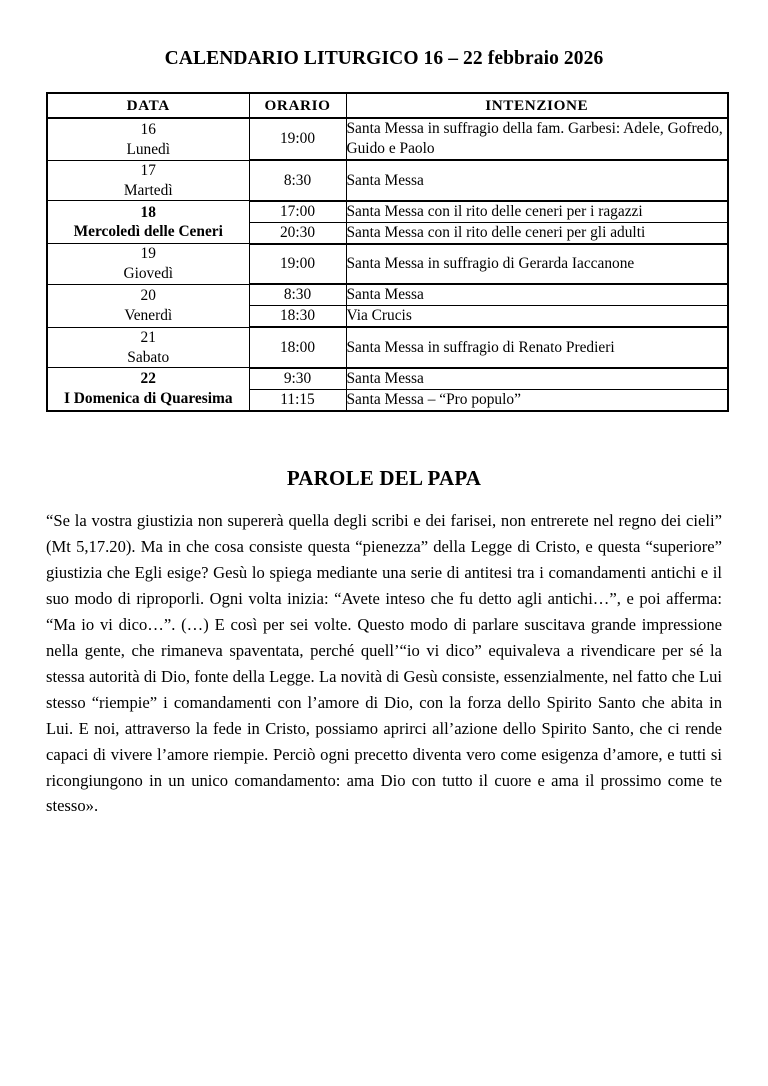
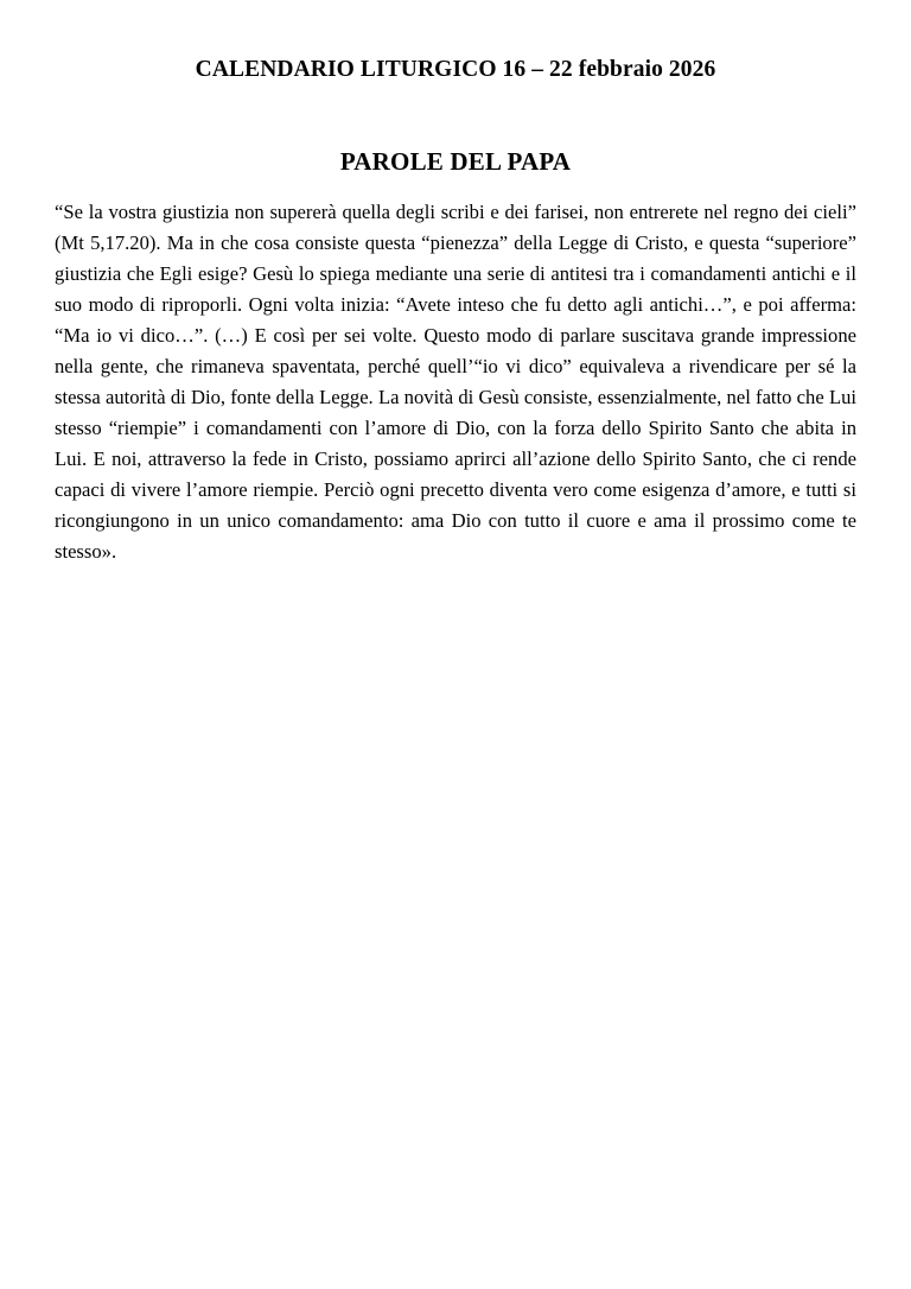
  CALENDARIO LITURGICO 16 – 22 febbraio 2026
- DATA	ORARIO	INTENZIONE
- 16Lunedì	19:00	Santa Messa in suffragio della fam. Garbesi: Adele, Gofredo, Guido e Paolo
- 17Martedì	8:30	Santa Messa
- 18Mercoledì delle Ceneri	17:00	Santa Messa con il rito delle ceneri per i ragazzi
- 20:30	Santa Messa con il rito delle ceneri per gli adulti
- 19Giovedì	19:00	Santa Messa in suffragio di Gerarda Iaccanone
- 20Venerdì	8:30	Santa Messa
- 18:30	Via Crucis
- 21Sabato	18:00	Santa Messa in suffragio di Renato Predieri
- 22I Domenica di Quaresima	9:30	Santa Messa
- 11:15	Santa Messa – “Pro populo”
  PAROLE DEL PAPA
  “Se la vostra giustizia non supererà quella degli scribi e dei farisei, non entrerete nel regno dei cieli” (Mt 5,17.20). Ma in che cosa consiste questa “pienezza” della Legge di Cristo, e questa “superiore” giustizia che Egli esige? Gesù lo spiega mediante una serie di antitesi tra i comandamenti antichi e il suo modo di riproporli. Ogni volta inizia: “Avete inteso che fu detto agli antichi…”, e poi afferma: “Ma io vi dico…”. (…) E così per sei volte. Questo modo di parlare suscitava grande impressione nella gente, che rimaneva spaventata, perché quell’“io vi dico” equivaleva a rivendicare per sé la stessa autorità di Dio, fonte della Legge. La novità di Gesù consiste, essenzialmente, nel fatto che Lui stesso “riempie” i comandamenti con l’amore di Dio, con la forza dello Spirito Santo che abita in Lui. E noi, attraverso la fede in Cristo, possiamo aprirci all’azione dello Spirito Santo, che ci rende capaci di vivere l’amore riempie. Perciò ogni precetto diventa vero come esigenza d’amore, e tutti si ricongiungono in un unico comandamento: ama Dio con tutto il cuore e ama il prossimo come te stesso».
